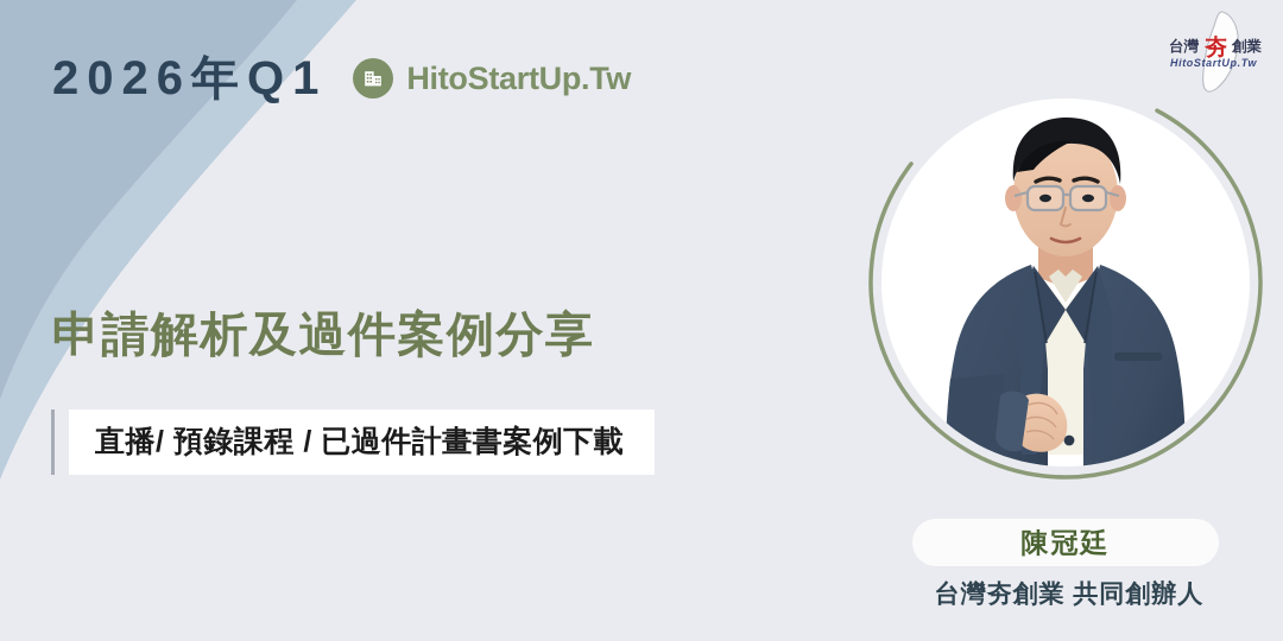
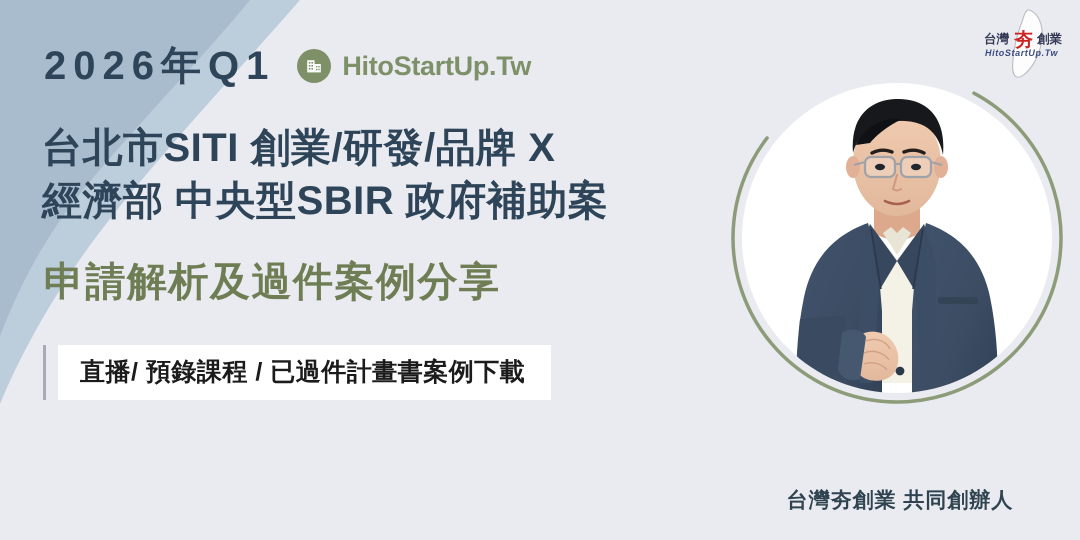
  台灣
  夯
  創業
  HitoStartUp.Tw
  2026年Q1
  HitoStartUp.Tw
+ 台北市SITI 創業/研發/品牌 X
+ 經濟部 中央型SBIR 政府補助案
  申請解析及過件案例分享
  直播/ 預錄課程 / 已過件計畫書案例下載
- 陳冠廷
  台灣夯創業 共同創辦人
